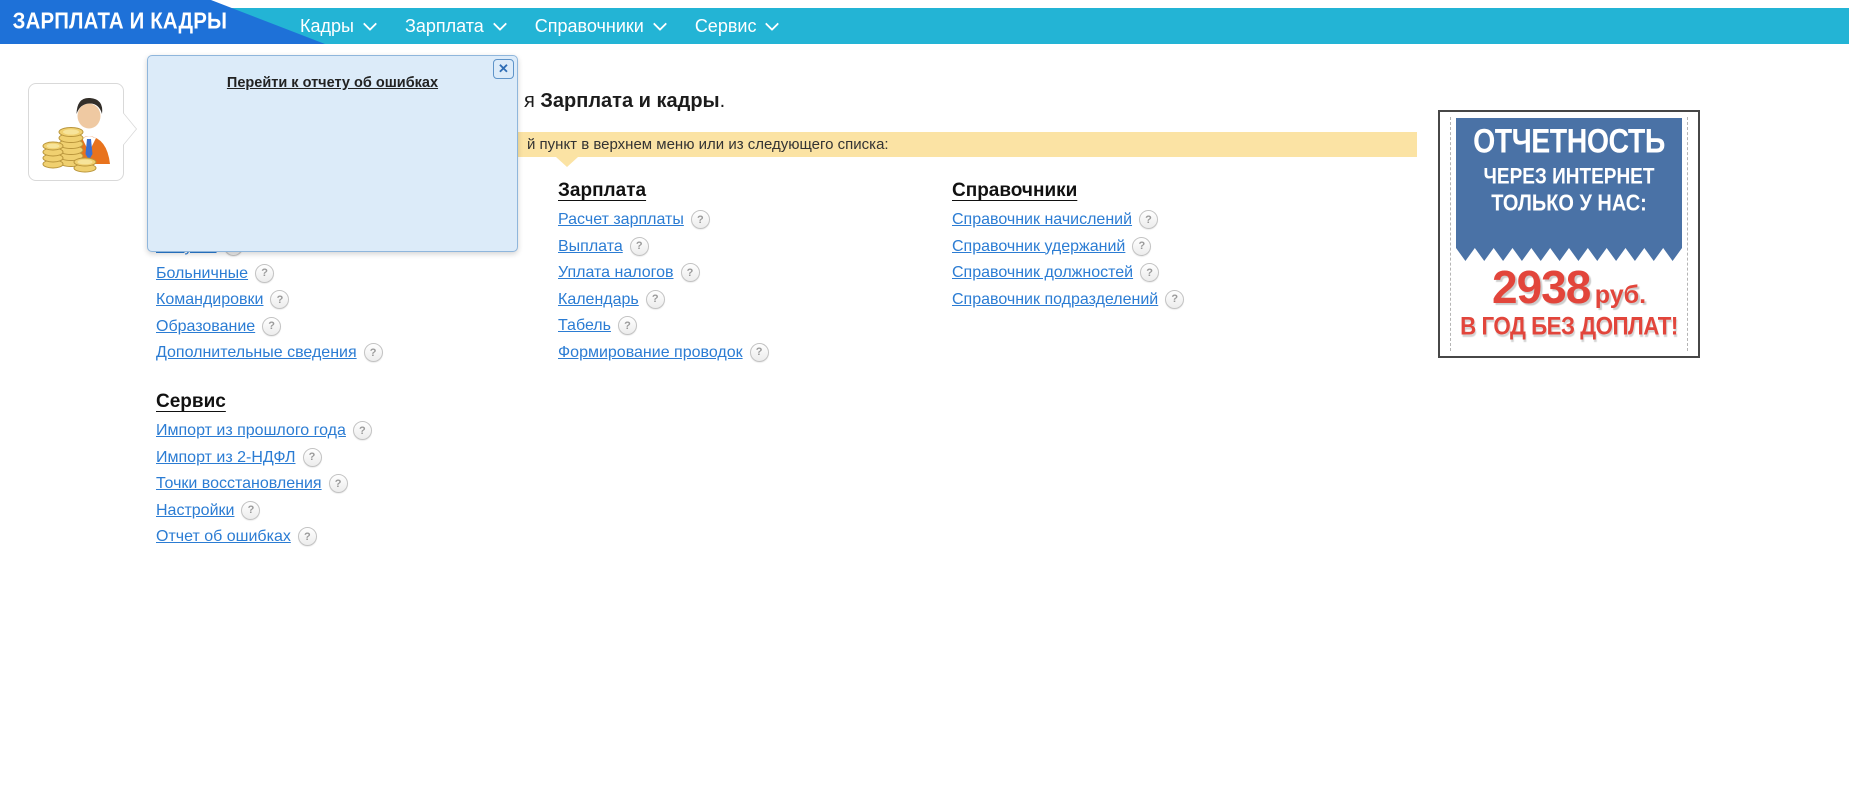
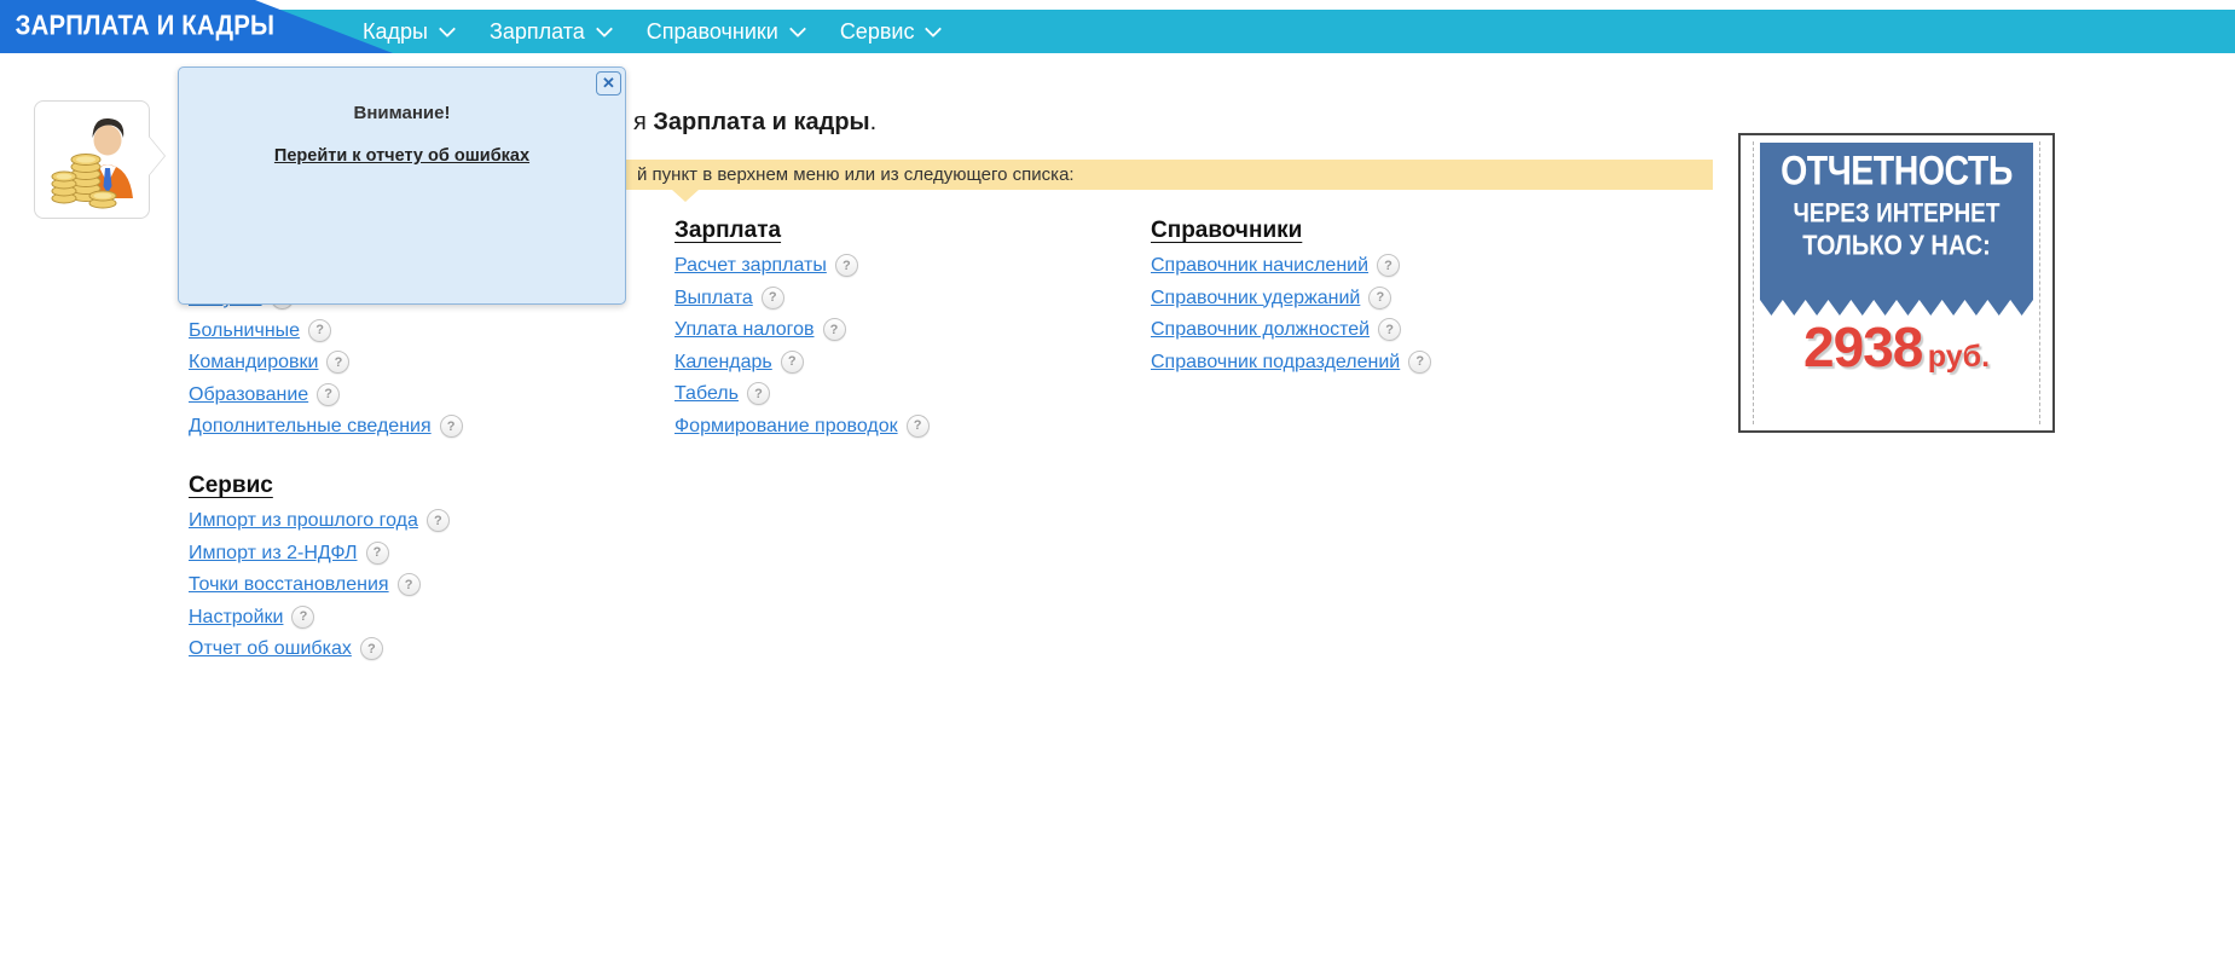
  ЗАРПЛАТА И КАДРЫ
  Кадры
  Зарплата
  Справочники
  Сервис
  я Зарплата и кадры.
  й пункт в верхнем меню или из следующего списка:
  Больничные
  ?
  Командировки
  ?
  Образование
  ?
  Дополнительные сведения
  ?
  Сервис
  Импорт из прошлого года
  ?
  Импорт из 2-НДФЛ
  ?
  Точки восстановления
  ?
  Настройки
  ?
  Отчет об ошибках
  ?
  Зарплата
  Расчет зарплаты
  ?
  Выплата
  ?
  Уплата налогов
  ?
  Календарь
  ?
  Табель
  ?
  Формирование проводок
  ?
  Справочники
  Справочник начислений
  ?
  Справочник удержаний
  ?
  Справочник должностей
  ?
  Справочник подразделений
  ?
  ✕
+ Внимание!
  Перейти к отчету об ошибках
  ОТЧЕТНОСТЬ
  ЧЕРЕЗ ИНТЕРНЕТ
  ТОЛЬКО У НАС:
  2938 руб.
- В ГОД БЕЗ ДОПЛАТ!
